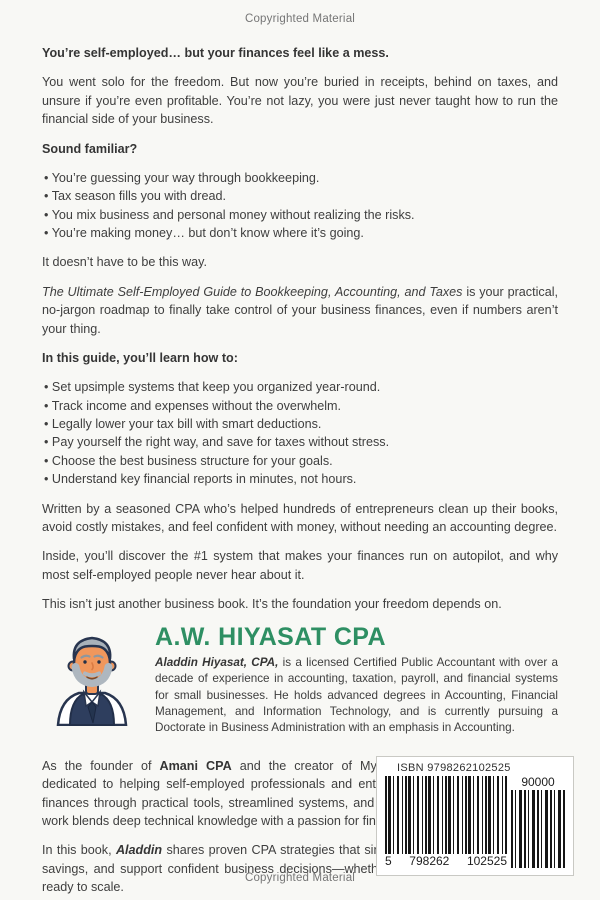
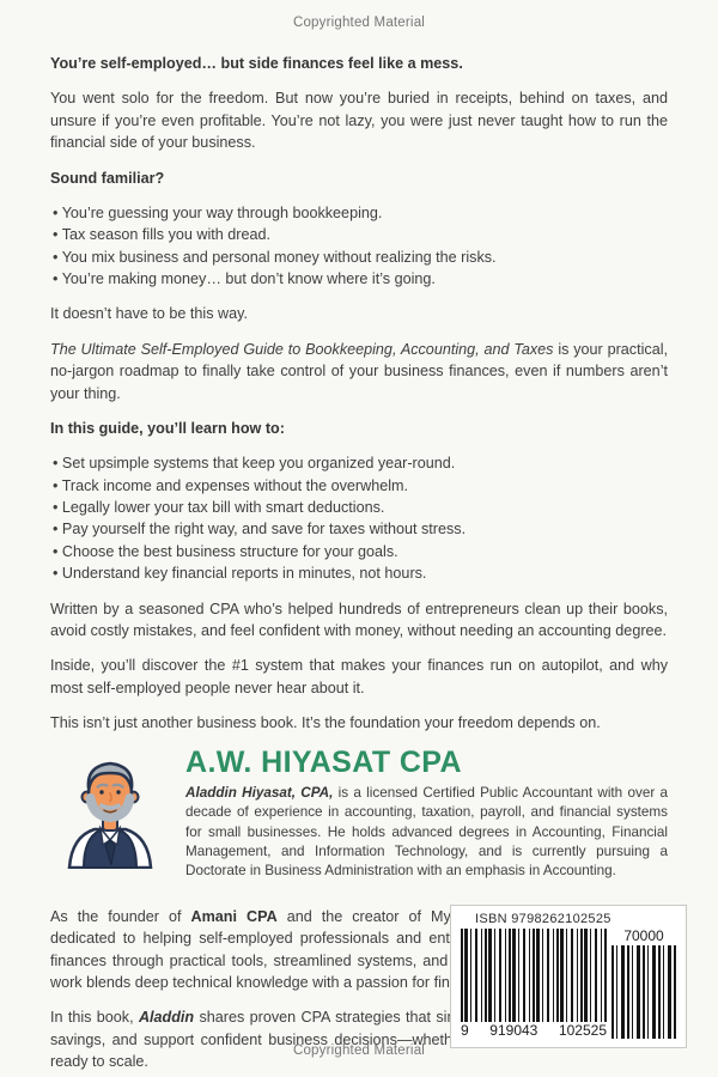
  Copyrighted Material
- You’re self-employed… but your finances feel like a mess.
+ You’re self-employed… but side finances feel like a mess.
  You went solo for the freedom. But now you’re buried in receipts, behind on taxes, and unsure if you’re even profitable. You’re not lazy, you were just never taught how to run the financial side of your business.
  Sound familiar?
  You’re guessing your way through bookkeeping.
  Tax season fills you with dread.
  You mix business and personal money without realizing the risks.
  You’re making money… but don’t know where it’s going.
  It doesn’t have to be this way.
  The Ultimate Self-Employed Guide to Bookkeeping, Accounting, and Taxes is your practical, no-jargon roadmap to finally take control of your business finances, even if numbers aren’t your thing.
  In this guide, you’ll learn how to:
  Set upsimple systems that keep you organized year-round.
  Track income and expenses without the overwhelm.
  Legally lower your tax bill with smart deductions.
  Pay yourself the right way, and save for taxes without stress.
  Choose the best business structure for your goals.
  Understand key financial reports in minutes, not hours.
  Written by a seasoned CPA who’s helped hundreds of entrepreneurs clean up their books, avoid costly mistakes, and feel confident with money, without needing an accounting degree.
  Inside, you’ll discover the #1 system that makes your finances run on autopilot, and why most self-employed people never hear about it.
  This isn’t just another business book. It’s the foundation your freedom depends on.
  A.W. HIYASAT CPA
  Aladdin Hiyasat, CPA, is a licensed Certified Public Accountant with over a decade of experience in accounting, taxation, payroll, and financial systems for small businesses. He holds advanced degrees in Accounting, Financial Management, and Information Technology, and is currently pursuing a Doctorate in Business Administration with an emphasis in Accounting.
  ISBN 9798262102525
- 5
+ 9
- 798262
+ 919043
  102525
- 90000
+ 70000
  Copyrighted Material
